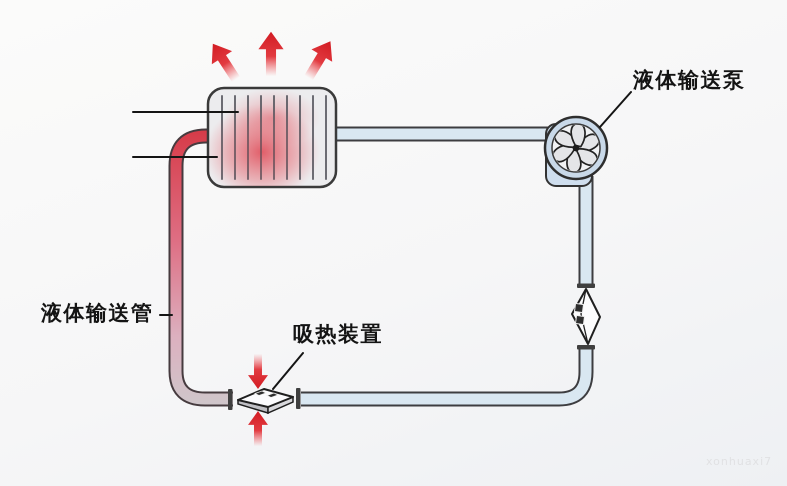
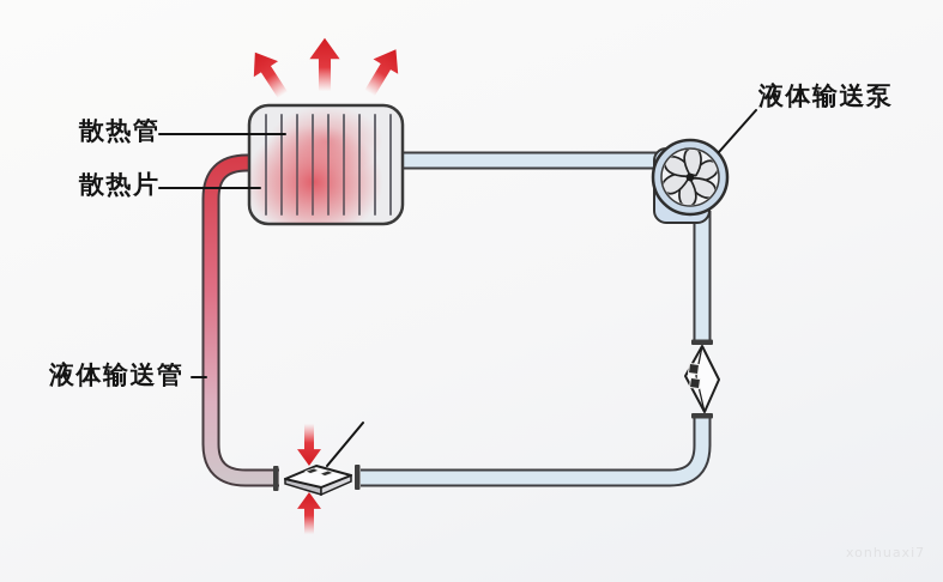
+ 散热管
+ 散热片
  液体输送泵
  液体输送管
- 吸热装置
